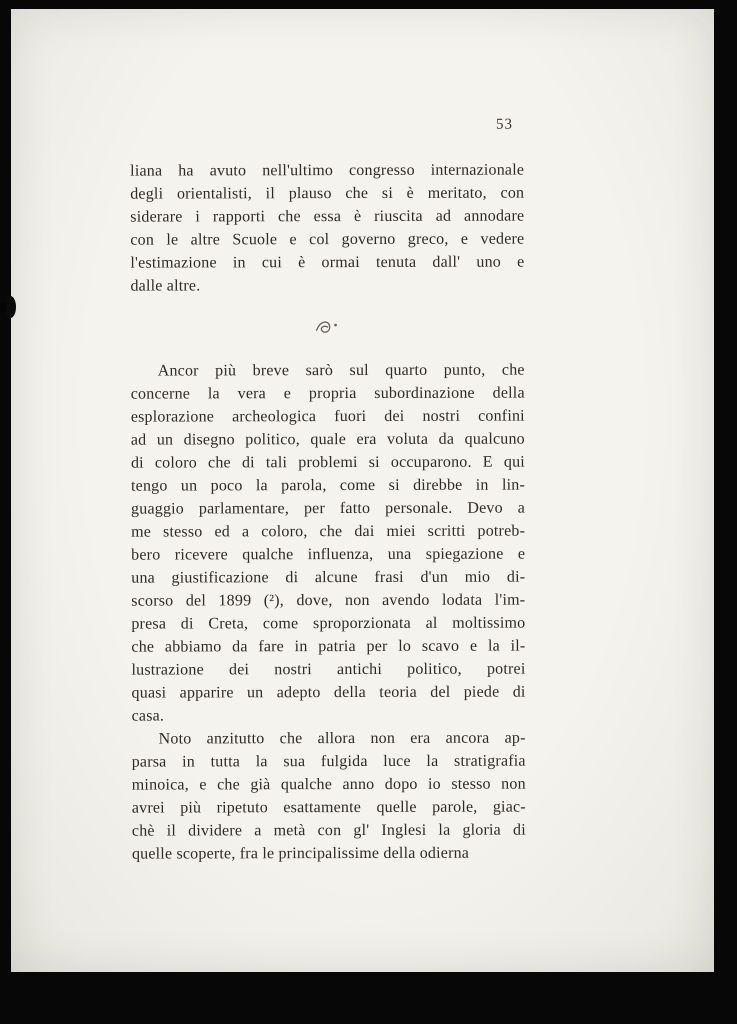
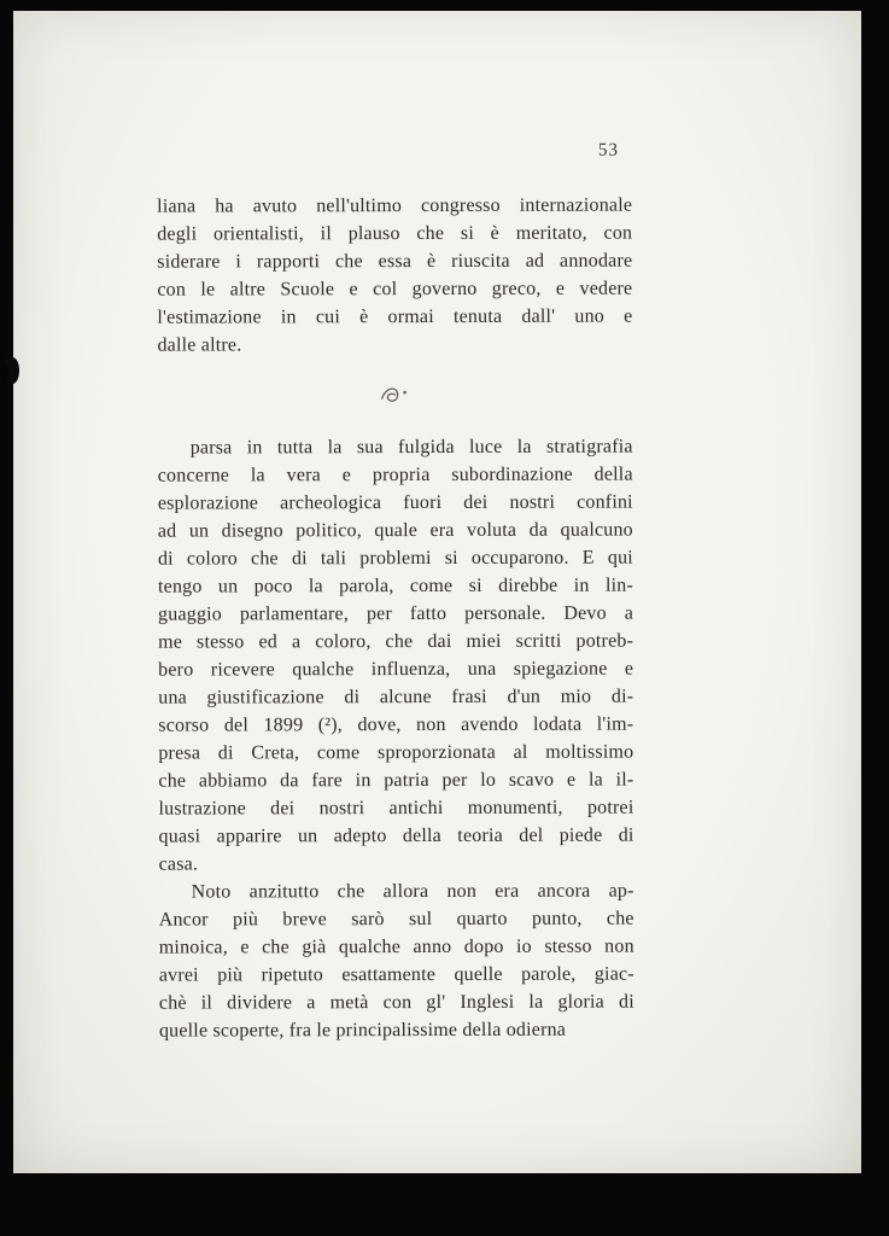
  53
  liana ha avuto nell'ultimo congresso internazionale
  degli orientalisti, il plauso che si è meritato, con
  siderare i rapporti che essa è riuscita ad annodare
  con le altre Scuole e col governo greco, e vedere
  l'estimazione in cui è ormai tenuta dall' uno e
  dalle altre.
- Ancor più breve sarò sul quarto punto, che
+ parsa in tutta la sua fulgida luce la stratigrafia
  concerne la vera e propria subordinazione della
  esplorazione archeologica fuori dei nostri confini
  ad un disegno politico, quale era voluta da qualcuno
  di coloro che di tali problemi si occuparono. E qui
  tengo un poco la parola, come si direbbe in lin-
  guaggio parlamentare, per fatto personale. Devo a
  me stesso ed a coloro, che dai miei scritti potreb-
  bero ricevere qualche influenza, una spiegazione e
  una giustificazione di alcune frasi d'un mio di-
  scorso del 1899 (²), dove, non avendo lodata l'im-
  presa di Creta, come sproporzionata al moltissimo
  che abbiamo da fare in patria per lo scavo e la il-
- lustrazione dei nostri antichi politico, potrei
+ lustrazione dei nostri antichi monumenti, potrei
  quasi apparire un adepto della teoria del piede di
  casa.
  Noto anzitutto che allora non era ancora ap-
- parsa in tutta la sua fulgida luce la stratigrafia
+ Ancor più breve sarò sul quarto punto, che
  minoica, e che già qualche anno dopo io stesso non
  avrei più ripetuto esattamente quelle parole, giac-
  chè il dividere a metà con gl' Inglesi la gloria di
  quelle scoperte, fra le principalissime della odierna
